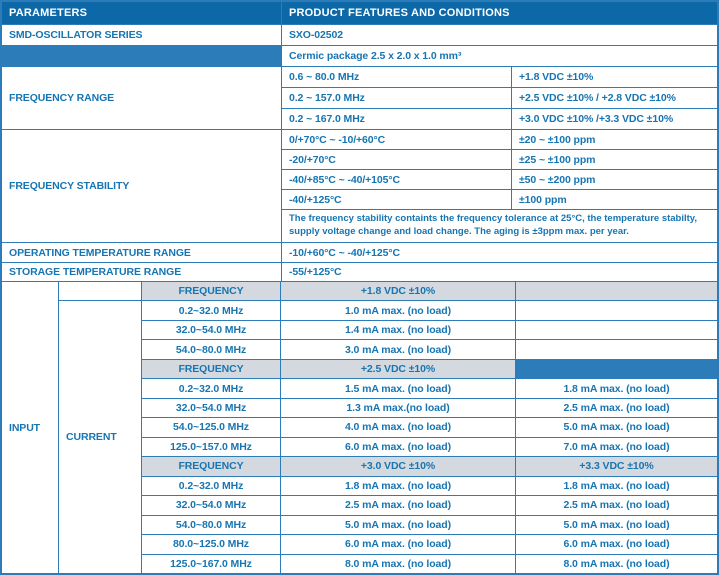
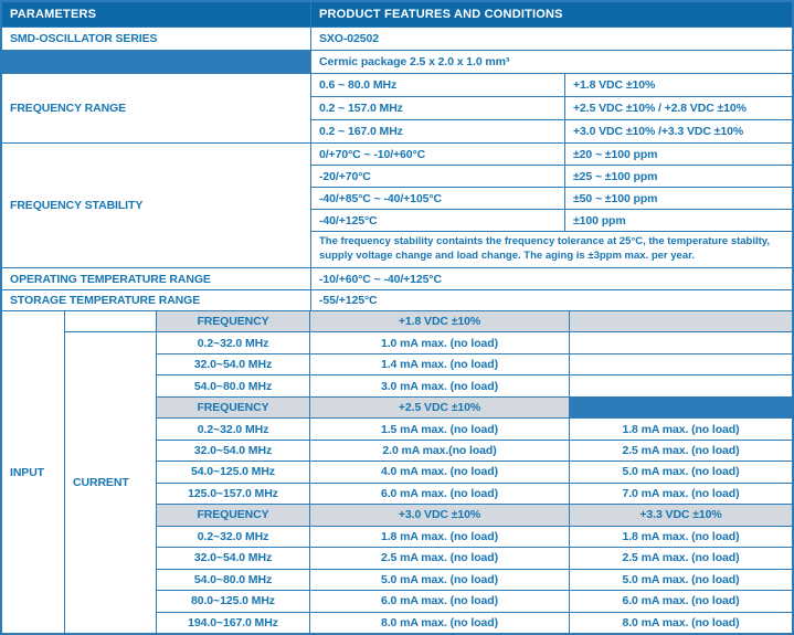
  PARAMETERS
  PRODUCT FEATURES AND CONDITIONS
  SMD-OSCILLATOR SERIES
  SXO-02502
  Cermic package 2.5 x 2.0 x 1.0 mm³
  FREQUENCY RANGE
  0.6 ~ 80.0 MHz
  +1.8 VDC ±10%
  0.2 ~ 157.0 MHz
  +2.5 VDC ±10% / +2.8 VDC ±10%
  0.2 ~ 167.0 MHz
  +3.0 VDC ±10% /+3.3 VDC ±10%
  FREQUENCY STABILITY
  0/+70°C ~ -10/+60°C
  ±20 ~ ±100 ppm
  -20/+70°C
  ±25 ~ ±100 ppm
  -40/+85°C ~ -40/+105°C
- ±50 ~ ±200 ppm
+ ±50 ~ ±100 ppm
  -40/+125°C
  ±100 ppm
  The frequency stability containts the frequency tolerance at 25°C, the temperature stabilty, supply voltage change and load change. The aging is ±3ppm max. per year.
  OPERATING TEMPERATURE RANGE
  -10/+60°C ~ -40/+125°C
  STORAGE TEMPERATURE RANGE
  -55/+125°C
  INPUT
  CURRENT
  FREQUENCY
  +1.8 VDC ±10%
  0.2~32.0 MHz
  1.0 mA max. (no load)
  32.0~54.0 MHz
  1.4 mA max. (no load)
  54.0~80.0 MHz
  3.0 mA max. (no load)
  FREQUENCY
  +2.5 VDC ±10%
  0.2~32.0 MHz
  1.5 mA max. (no load)
  1.8 mA max. (no load)
  32.0~54.0 MHz
- 1.3 mA max.(no load)
+ 2.0 mA max.(no load)
  2.5 mA max. (no load)
  54.0~125.0 MHz
  4.0 mA max. (no load)
  5.0 mA max. (no load)
  125.0~157.0 MHz
  6.0 mA max. (no load)
  7.0 mA max. (no load)
  FREQUENCY
  +3.0 VDC ±10%
  +3.3 VDC ±10%
  0.2~32.0 MHz
  1.8 mA max. (no load)
  1.8 mA max. (no load)
  32.0~54.0 MHz
  2.5 mA max. (no load)
  2.5 mA max. (no load)
  54.0~80.0 MHz
  5.0 mA max. (no load)
  5.0 mA max. (no load)
  80.0~125.0 MHz
  6.0 mA max. (no load)
  6.0 mA max. (no load)
- 125.0~167.0 MHz
+ 194.0~167.0 MHz
  8.0 mA max. (no load)
  8.0 mA max. (no load)
